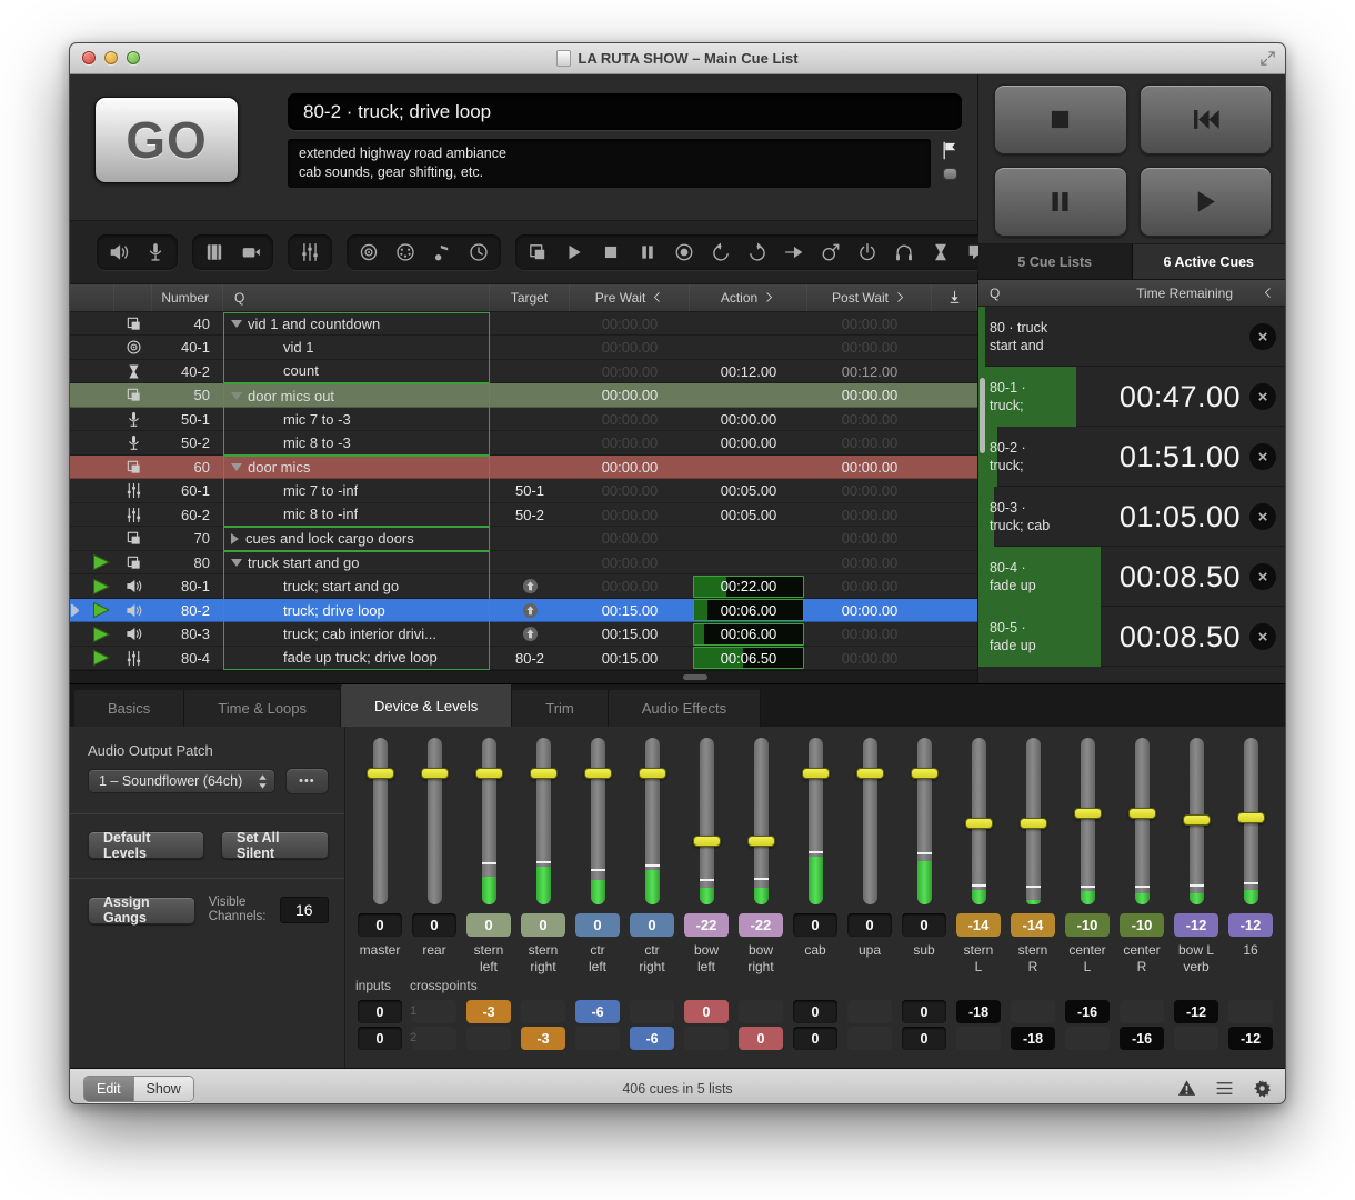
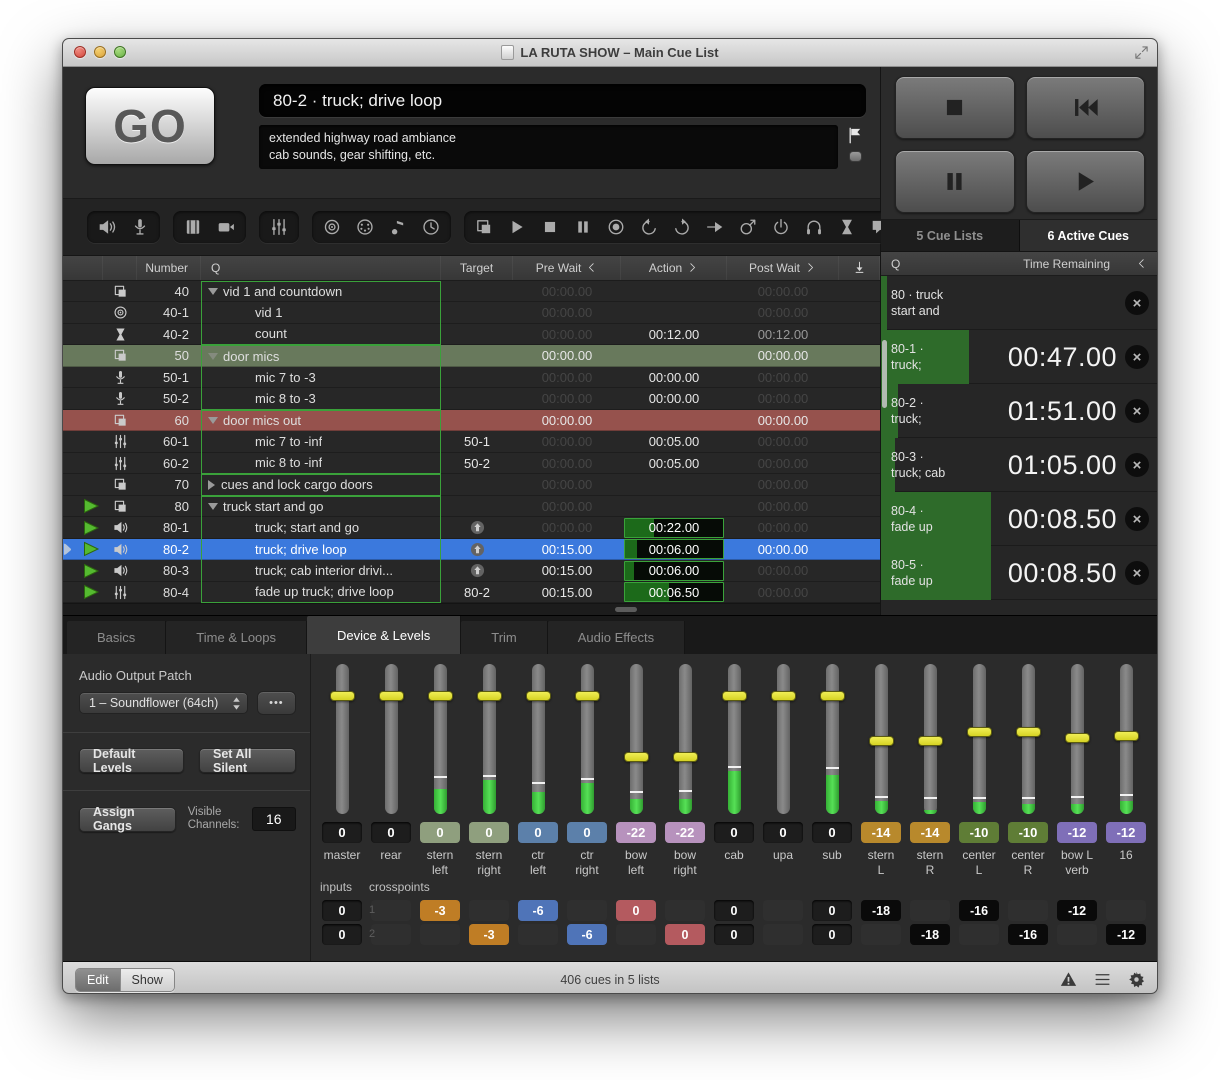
  LA RUTA SHOW – Main Cue List
  GO
  80-2 · truck; drive loop
  extended highway road ambiance
  cab sounds, gear shifting, etc.
  Number
  Q
  Target
  Pre Wait
  Action
  Post Wait
  40
  vid 1 and countdown
  00:00.00
  00:00.00
  40-1
  vid 1
  00:00.00
  00:00.00
  40-2
  count
  00:00.00
  00:12.00
  00:12.00
  50
- door mics out
+ door mics
  00:00.00
  00:00.00
  50-1
  mic 7 to -3
  00:00.00
  00:00.00
  00:00.00
  50-2
  mic 8 to -3
  00:00.00
  00:00.00
  00:00.00
  60
- door mics
+ door mics out
  00:00.00
  00:00.00
  60-1
  mic 7 to -inf
  50-1
  00:00.00
  00:05.00
  00:00.00
  60-2
  mic 8 to -inf
  50-2
  00:00.00
  00:05.00
  00:00.00
  70
  cues and lock cargo doors
  00:00.00
  00:00.00
  80
  truck start and go
  00:00.00
  00:00.00
  80-1
  truck; start and go
  00:00.00
  00:22.00
  00:00.00
  80-2
  truck; drive loop
  00:15.00
  00:06.00
  00:00.00
  80-3
  truck; cab interior drivi...
  00:15.00
  00:06.00
  00:00.00
  80-4
  fade up truck; drive loop
  80-2
  00:15.00
  00:06.50
  00:00.00
  5 Cue Lists
  6 Active Cues
  Q
  Time Remaining
  80 · truck
  start and
  ×
  80-1 ·
  truck;
  00:47.00
  ×
  80-2 ·
  truck;
  01:51.00
  ×
  80-3 ·
  truck; cab
  01:05.00
  ×
  80-4 ·
  fade up
  00:08.50
  ×
  80-5 ·
  fade up
  00:08.50
  ×
  Basics
  Time & Loops
  Device & Levels
  Trim
  Audio Effects
  Audio Output Patch
  1 – Soundflower (64ch)
  •••
  Default Levels
  Set All Silent
  Assign Gangs
  Visible
  Channels:
  16
  0
  0
  0
  0
  0
  0
  -22
  -22
  0
  0
  0
  -14
  -14
  -10
  -10
  -12
  -12
  master
  rear
  stern
  left
  stern
  right
  ctr
  left
  ctr
  right
  bow
  left
  bow
  right
  cab
  upa
  sub
  stern
  L
  stern
  R
  center
  L
  center
  R
  bow L
  verb
  16
  inputs
  crosspoi
  0
  1
  -3
  -6
  0
  0
  0
  -18
  -16
  -12
  0
  2
  -3
  -6
  0
  0
  0
  -18
  -16
  -12
  Edit
  Show
  406 cues in 5 lists
